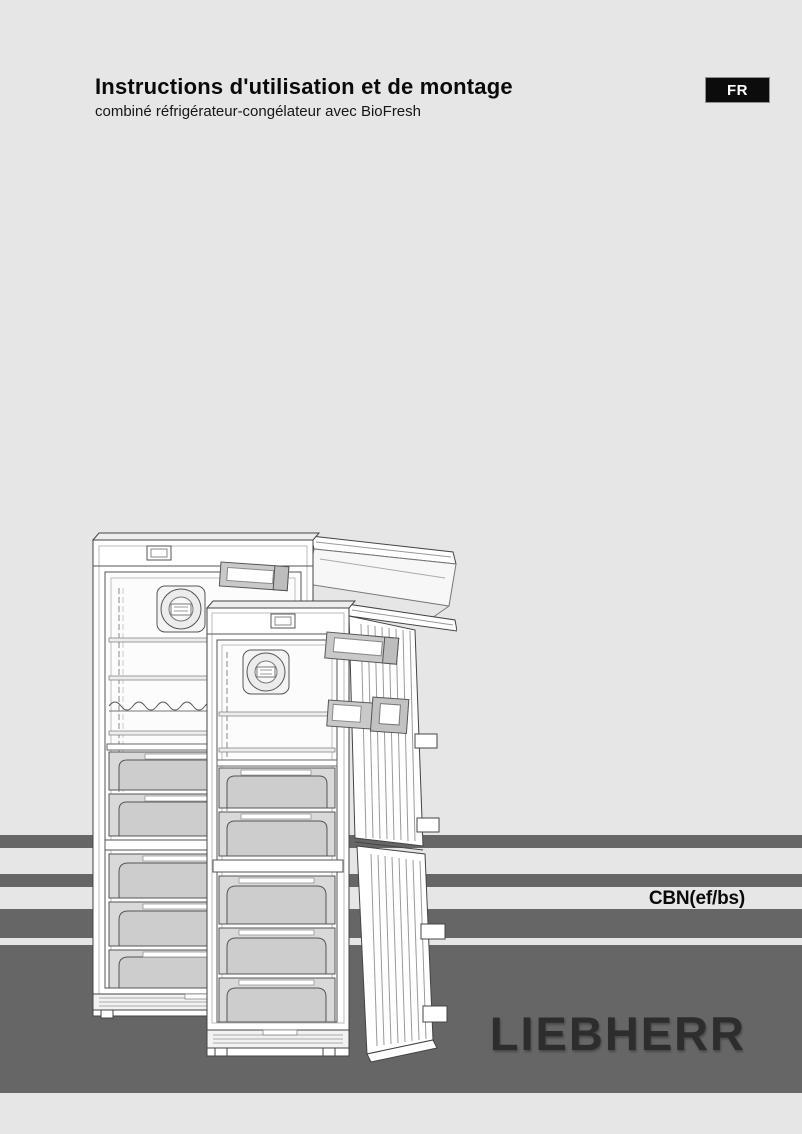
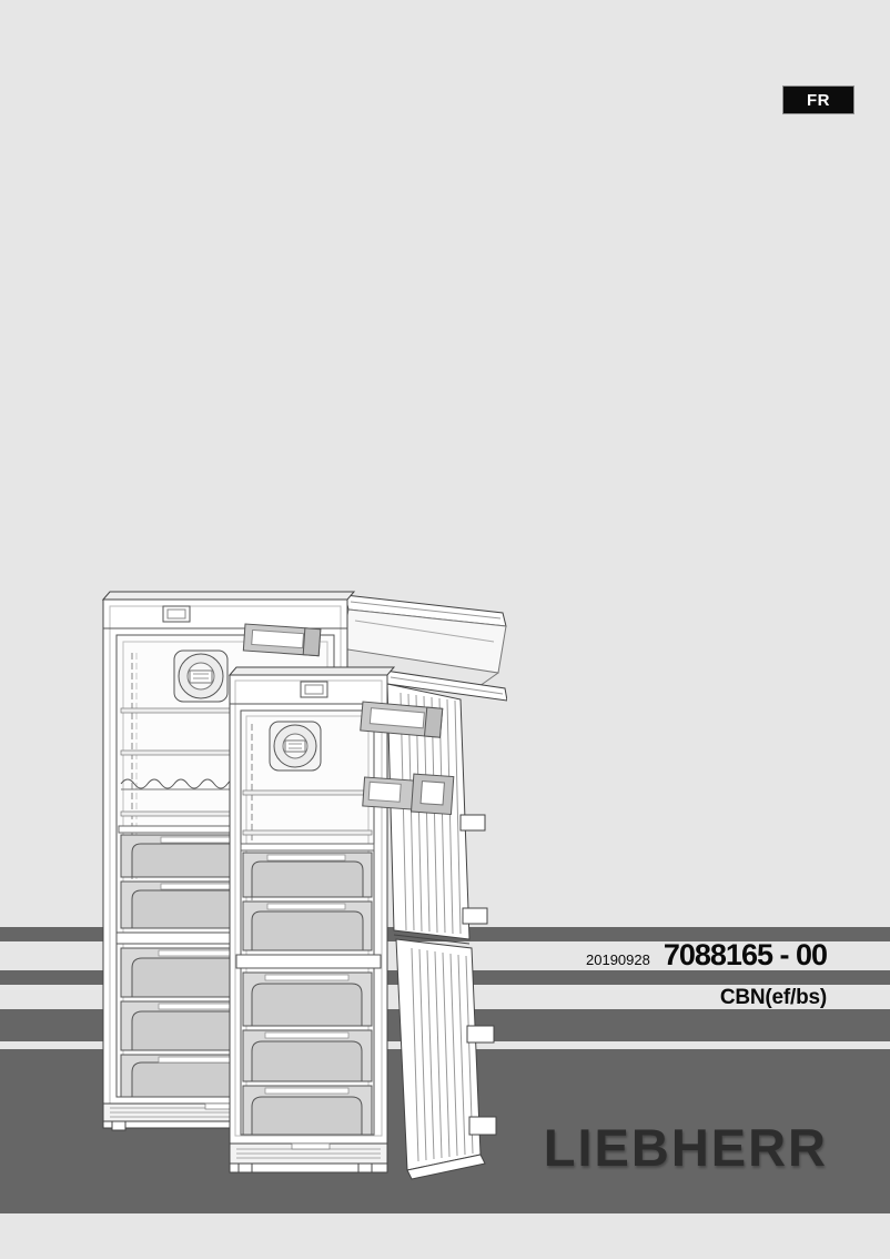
- Instructions d'utilisation et de montage
- combiné réfrigérateur-congélateur avec BioFresh
  FR
+ 20190928
+ 7088165 - 00
  CBN(ef/bs)
  LIEBHERR
